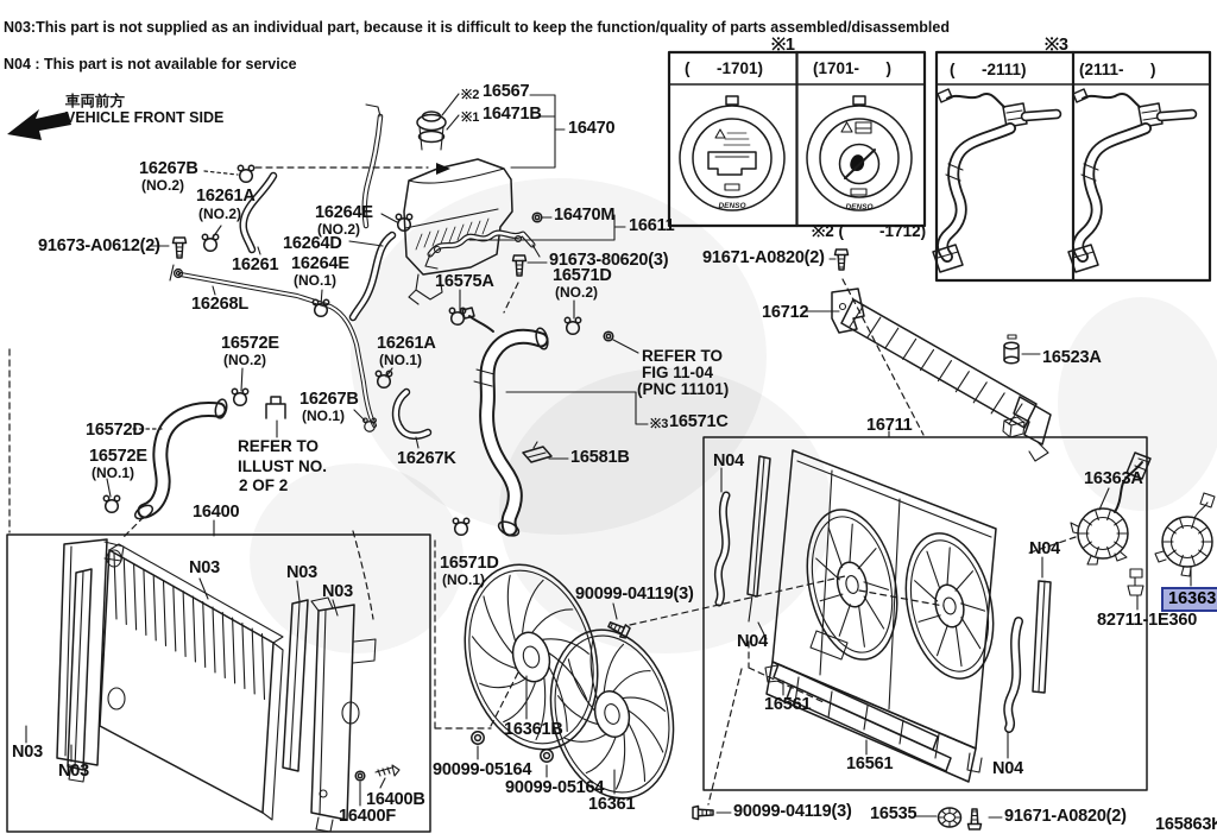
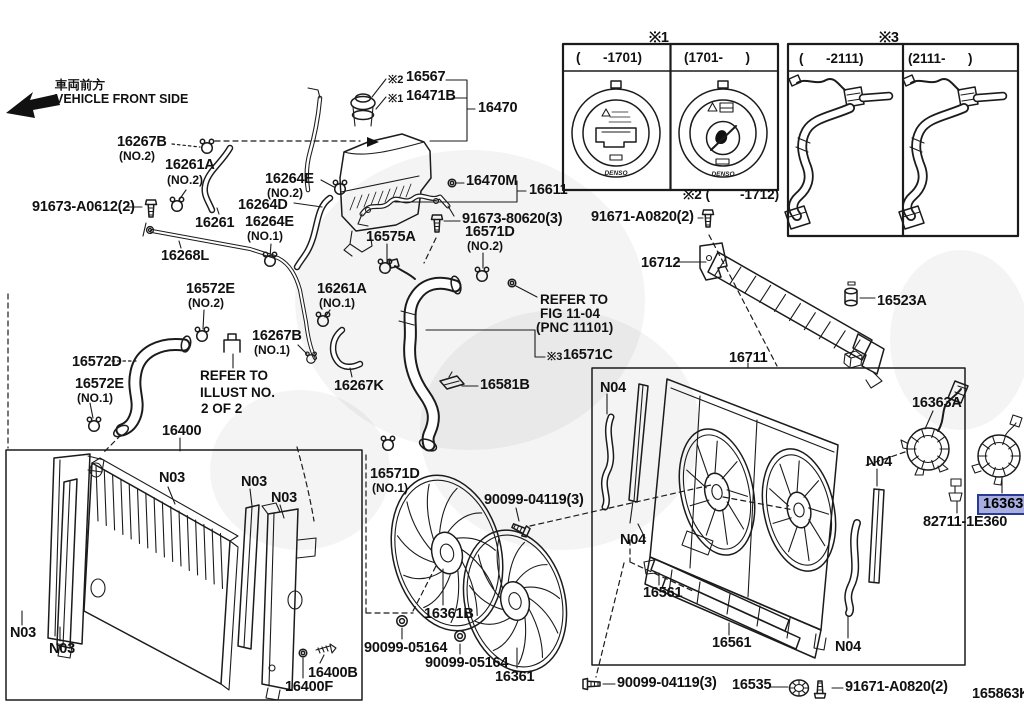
- N03:This part is not supplied as an individual part, because it is difficult to keep the function/quality of parts assembled/disassembled
- N04 : This part is not available for service
  車両前方
  VEHICLE FRONT SIDE
  ※1
  ( -1701)
  (1701- )
  ※3
  ( -2111)
  (2111- )
  ※2 ( -1712)
  16267B
  (NO.2)
  16261A
  (NO.2)
  91673-A0612(2)
  16261
  16264E
  (NO.2)
  16264D
  16264E
  (NO.1)
  16268L
  ※2
  16567
  ※1
  16471B
  16470
  16470M
  16611
  91673-80620(3)
  16571D
  (NO.2)
  16575A
  91671-A0820(2)
  16712
  16523A
  REFER TO
  FIG 11-04
  (PNC 11101)
  ※3
  16571C
  16581B
  16711
  N04
  N04
  N04
  N04
  16363A
  82711-1E360
  16572E
  (NO.2)
  16261A
  (NO.1)
  16572D
  16572E
  (NO.1)
  16267B
  (NO.1)
  REFER TO
  ILLUST NO.
  2 OF 2
  16267K
  16400
  16571D
  (NO.1)
  90099-04119(3)
  16361B
  90099-05164
  90099-05164
  16361
  N03
  N03
  N03
  N03
  N03
  16400B
  16400F
  16561
  16561
  90099-04119(3)
  16535
  91671-A0820(2)
  165863
  16363
